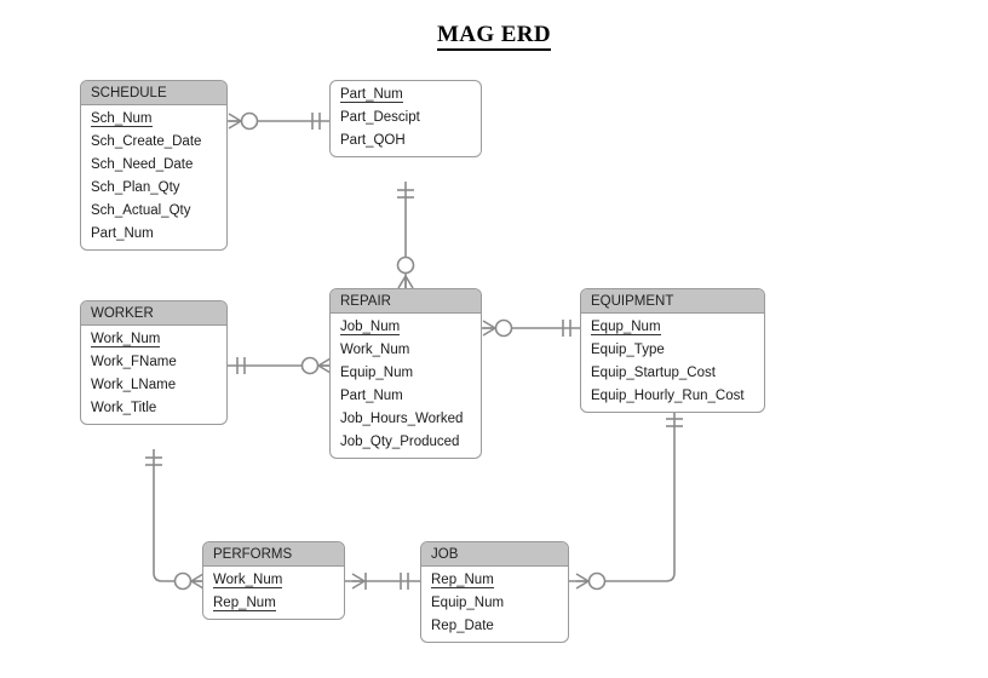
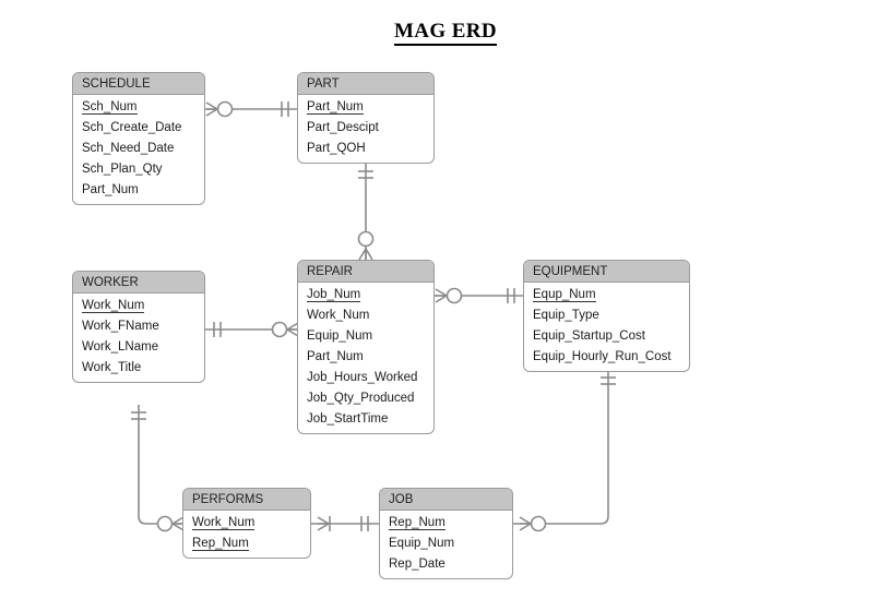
  MAG ERD
  SCHEDULE
  Sch_Num
  Sch_Create_Date
  Sch_Need_Date
  Sch_Plan_Qty
- Sch_Actual_Qty
  Part_Num
+ PART
  Part_Num
  Part_Descipt
  Part_QOH
  WORKER
  Work_Num
  Work_FName
  Work_LName
  Work_Title
  REPAIR
  Job_Num
  Work_Num
  Equip_Num
  Part_Num
  Job_Hours_Worked
  Job_Qty_Produced
+ Job_StartTime
  EQUIPMENT
  Equp_Num
  Equip_Type
  Equip_Startup_Cost
  Equip_Hourly_Run_Cost
  PERFORMS
  Work_Num
  Rep_Num
  JOB
  Rep_Num
  Equip_Num
  Rep_Date
